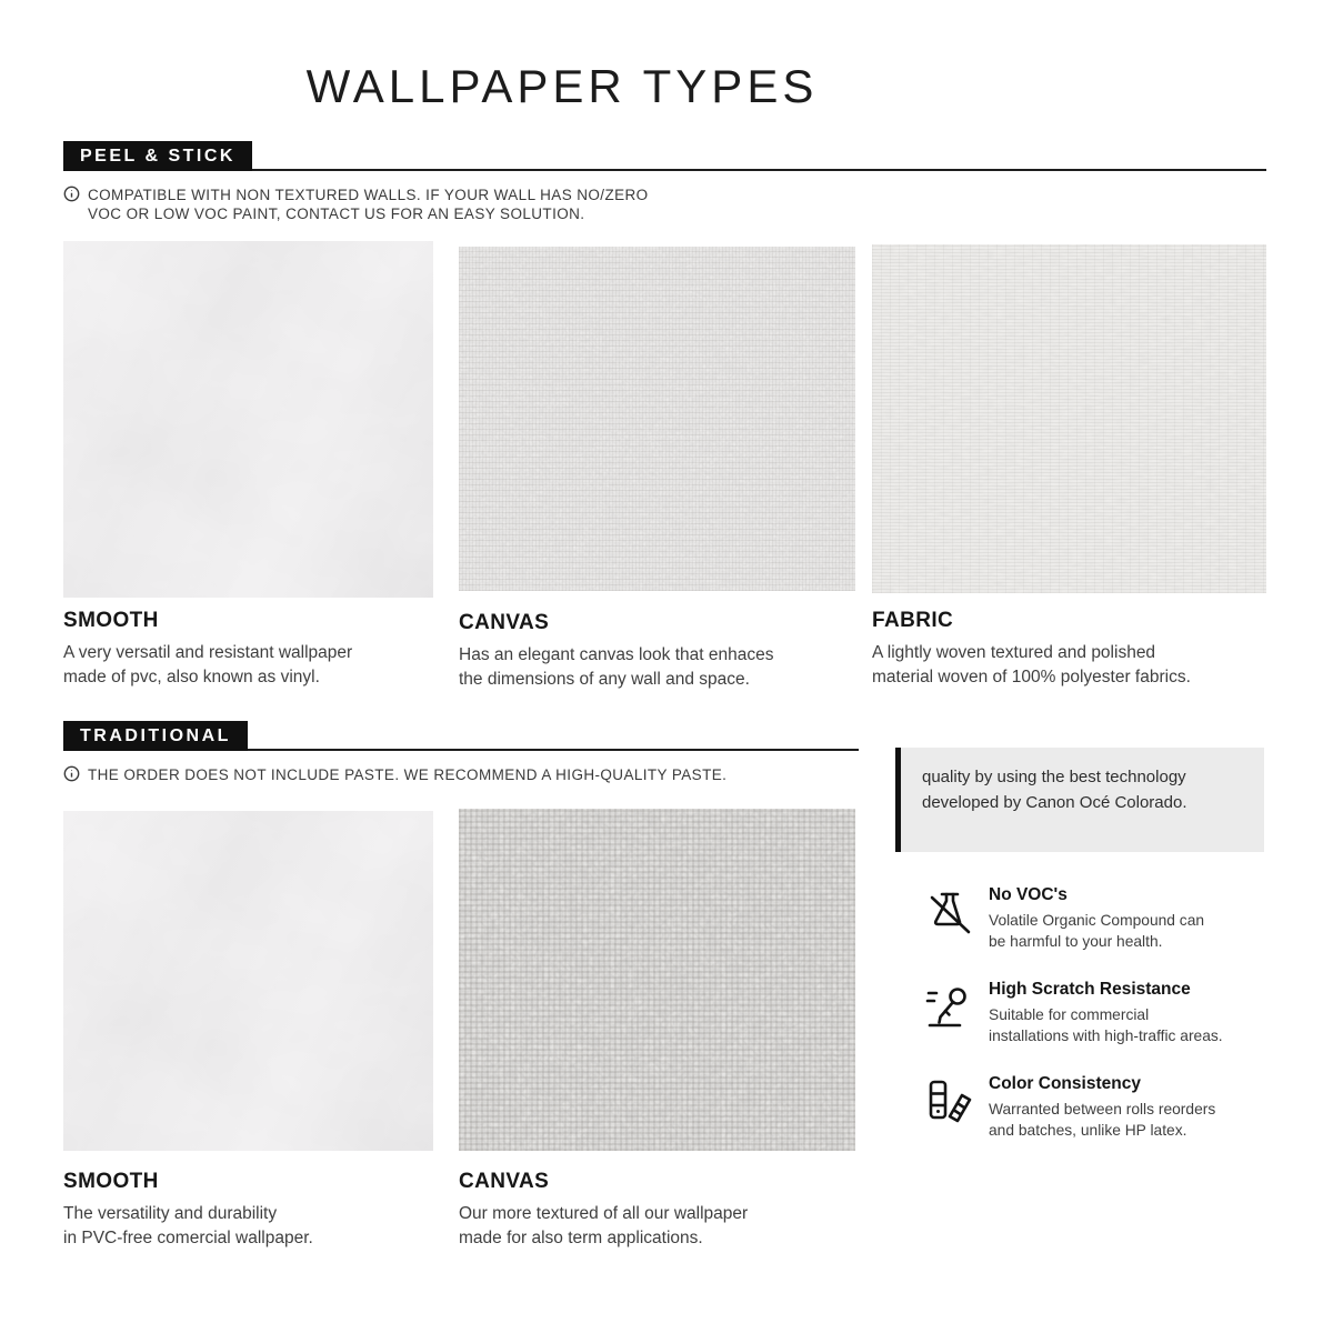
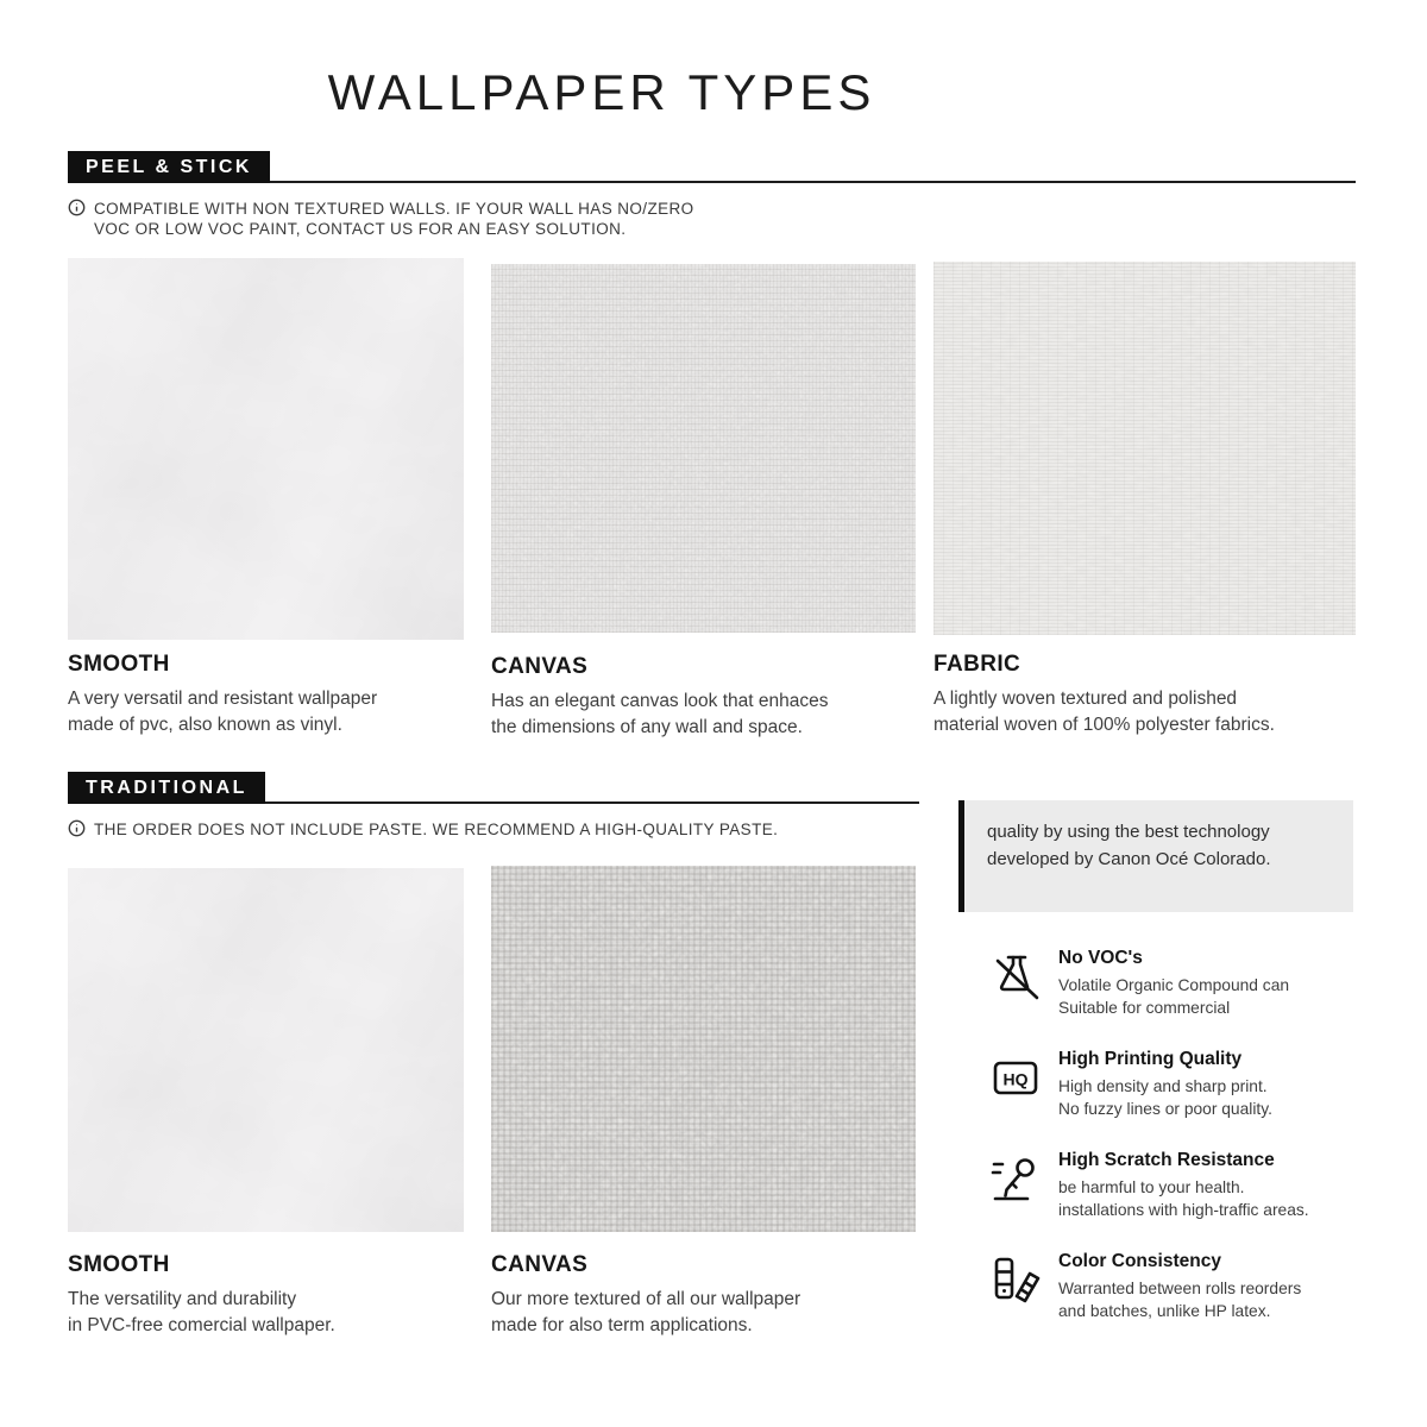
  WALLPAPER TYPES
  PEEL & STICK
  COMPATIBLE WITH NON TEXTURED WALLS. IF YOUR WALL HAS NO/ZERO
  VOC OR LOW VOC PAINT, CONTACT US FOR AN EASY SOLUTION.
  SMOOTH
  A very versatil and resistant wallpaper
  made of pvc, also known as vinyl.
  CANVAS
  Has an elegant canvas look that enhaces
  the dimensions of any wall and space.
  FABRIC
  A lightly woven textured and polished
  material woven of 100% polyester fabrics.
  TRADITIONAL
  THE ORDER DOES NOT INCLUDE PASTE. WE RECOMMEND A HIGH-QUALITY PASTE.
  SMOOTH
  The versatility and durability
  in PVC-free comercial wallpaper.
  CANVAS
  Our more textured of all our wallpaper
  made for also term applications.
  quality by using the best technology
  developed by Canon Océ Colorado.
  No VOC's
  Volatile Organic Compound can
- be harmful to your health.
+ Suitable for commercial
+ HQ
+ High Printing Quality
+ High density and sharp print.
+ No fuzzy lines or poor quality.
  High Scratch Resistance
- Suitable for commercial
+ be harmful to your health.
  installations with high-traffic areas.
  Color Consistency
  Warranted between rolls reorders
  and batches, unlike HP latex.
